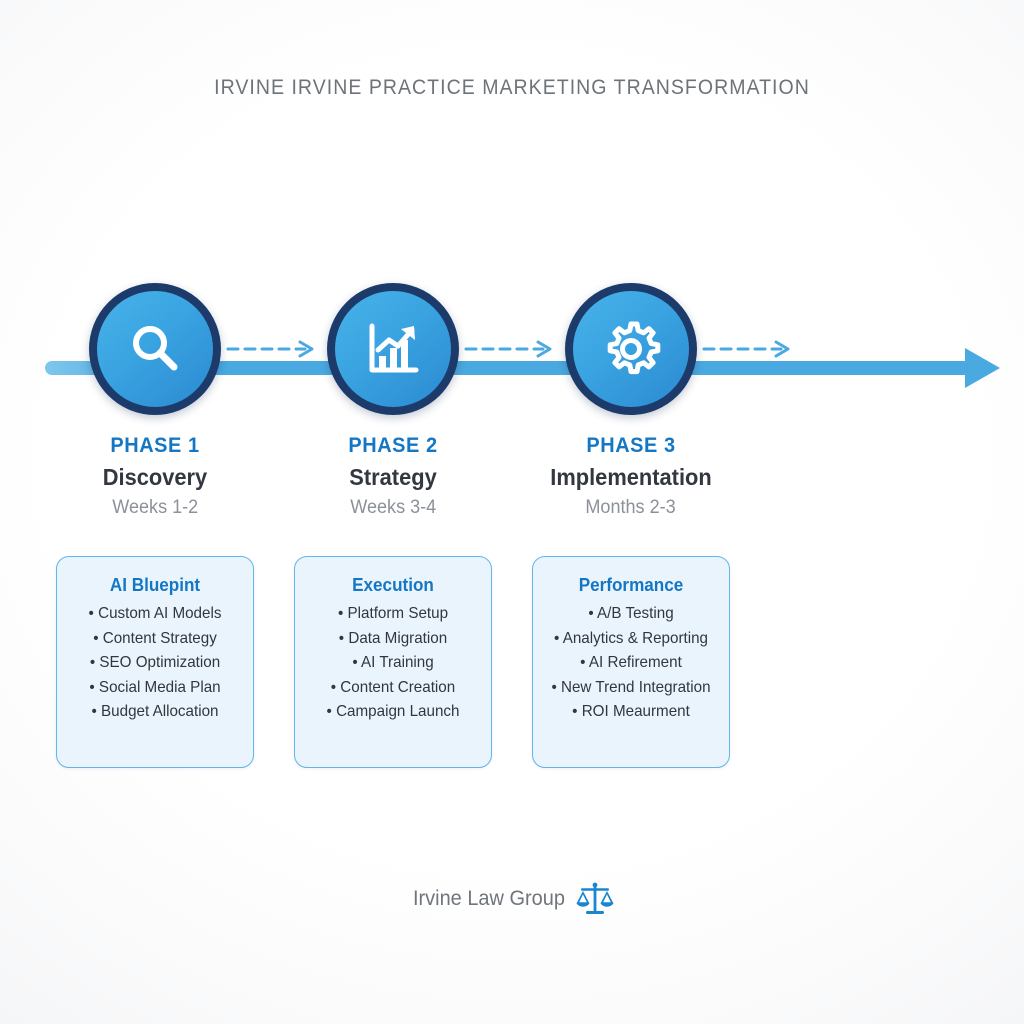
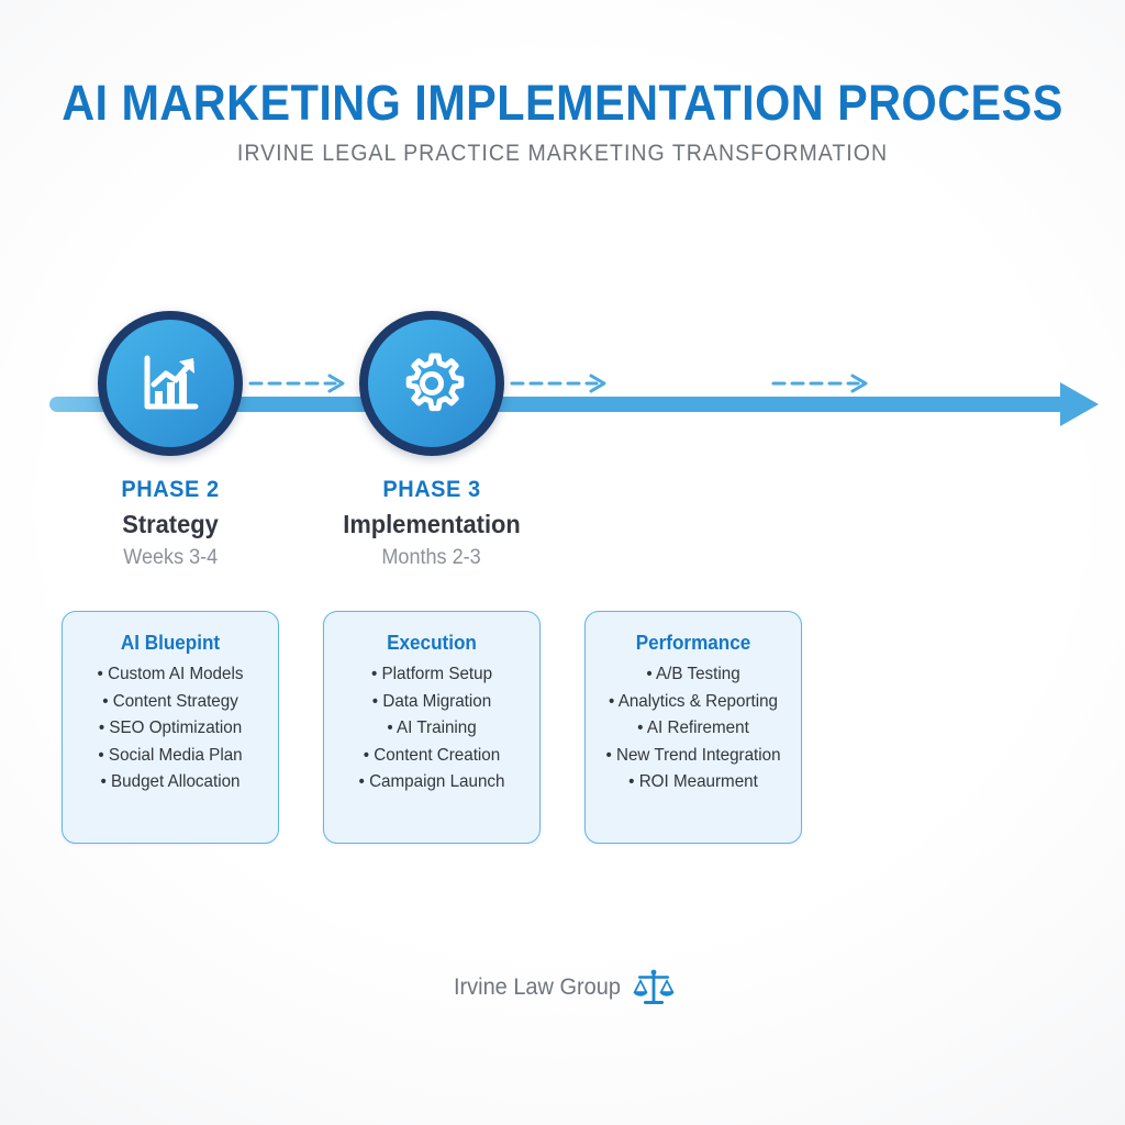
+ AI MARKETING IMPLEMENTATION PROCESS
- IRVINE IRVINE PRACTICE MARKETING TRANSFORMATION
+ IRVINE LEGAL PRACTICE MARKETING TRANSFORMATION
- PHASE 1
- Discovery
- Weeks 1-2
  PHASE 2
  Strategy
  Weeks 3-4
  PHASE 3
  Implementation
  Months 2-3
  AI Bluepint
  • Custom AI Models
  • Content Strategy
  • SEO Optimization
  • Social Media Plan
  • Budget Allocation
  Execution
  • Platform Setup
  • Data Migration
  • AI Training
  • Content Creation
  • Campaign Launch
  Performance
  • A/B Testing
  • Analytics & Reporting
  • AI Refirement
  • New Trend Integration
  • ROI Meaurment
  Irvine Law Group
